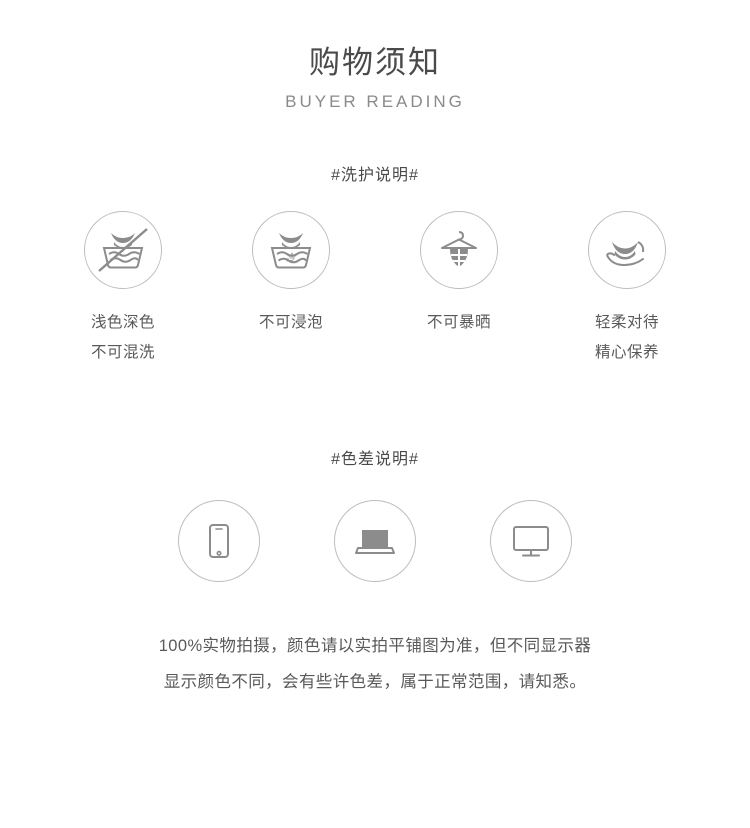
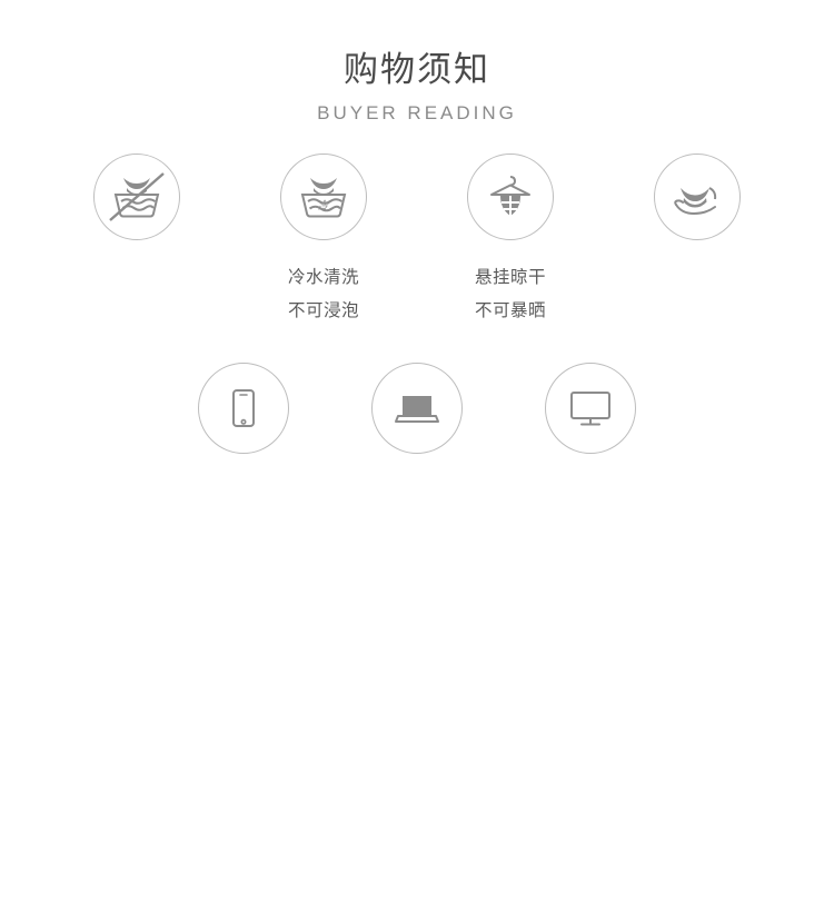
  购物须知
  BUYER READING
- #洗护说明#
- 浅色深色
- 不可混洗
  冷
+ 冷水清洗
  不可浸泡
+ 悬挂晾干
  不可暴晒
- 轻柔对待
- 精心保养
- #色差说明#
- 100%实物拍摄，颜色请以实拍平铺图为准，但不同显示器
- 显示颜色不同，会有些许色差，属于正常范围，请知悉。
